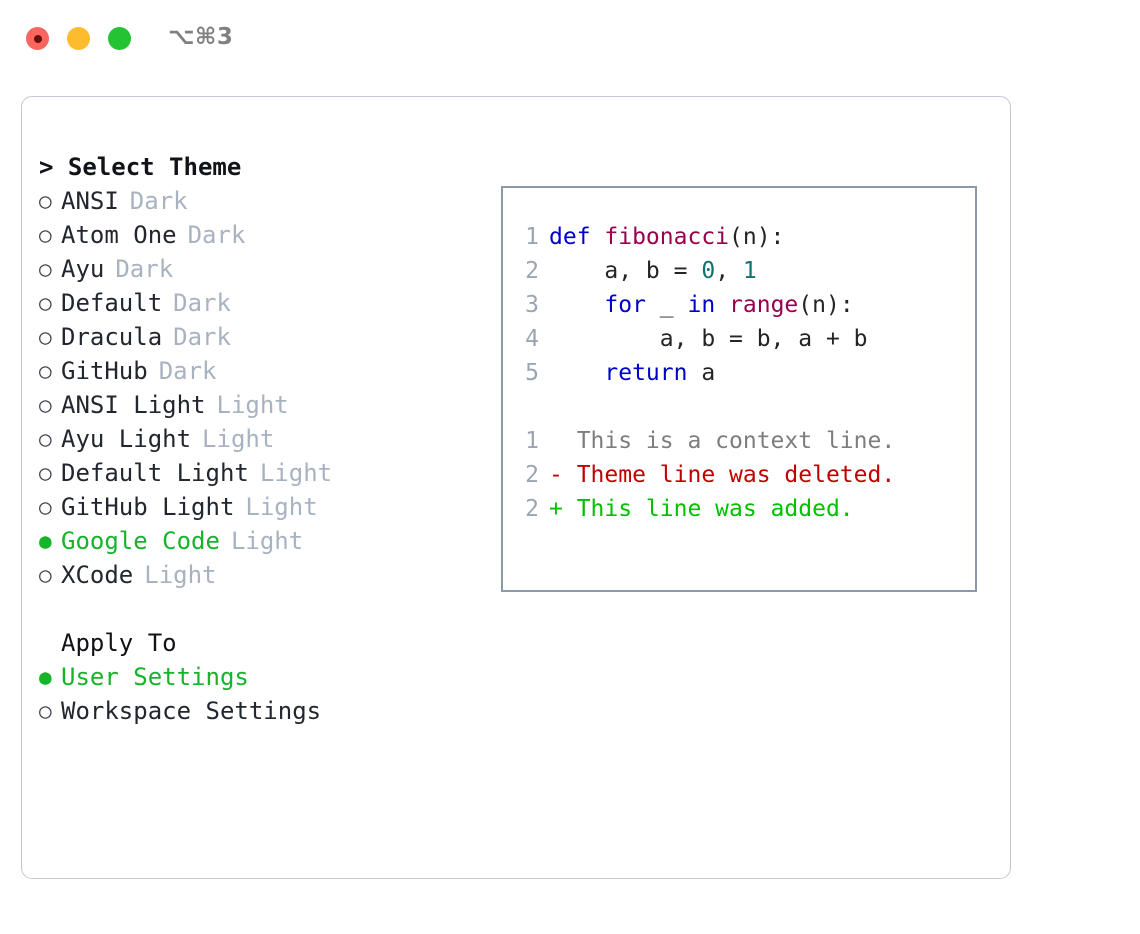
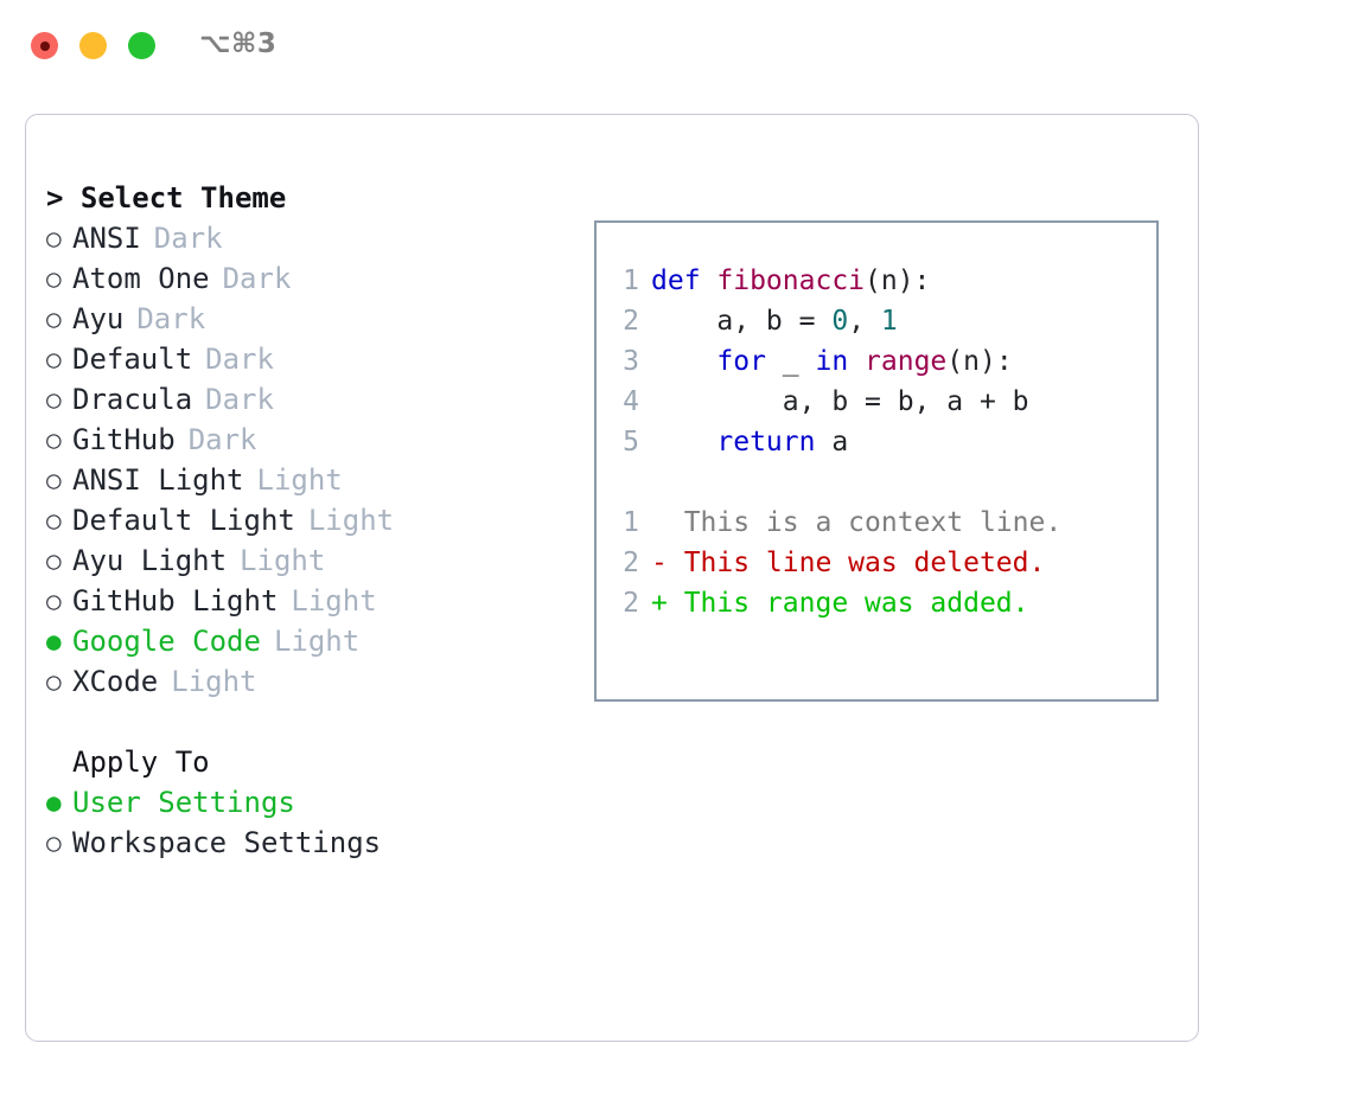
  ⌥⌘3
  > Select Theme
  ○
  ANSI
  Dark
  ○
  Atom One
  Dark
  ○
  Ayu
  Dark
  ○
  Default
  Dark
  ○
  Dracula
  Dark
  ○
  GitHub
  Dark
  ○
  ANSI Light
  Light
  ○
- Ayu Light
+ Default Light
  Light
  ○
- Default Light
+ Ayu Light
  Light
  ○
  GitHub Light
  Light
  ●
  Google Code
  Light
  ○
  XCode
  Light
  Apply To
  ●
  User Settings
  ○
  Workspace Settings
  1
  def fibonacci(n):
  2
  a, b = 0, 1
  3
  for _ in range(n):
  4
  a, b = b, a + b
  5
  return a
  1
  This is a context line.
  2
- - Theme line was deleted.
+ - This line was deleted.
  2
- + This line was added.
+ + This range was added.
